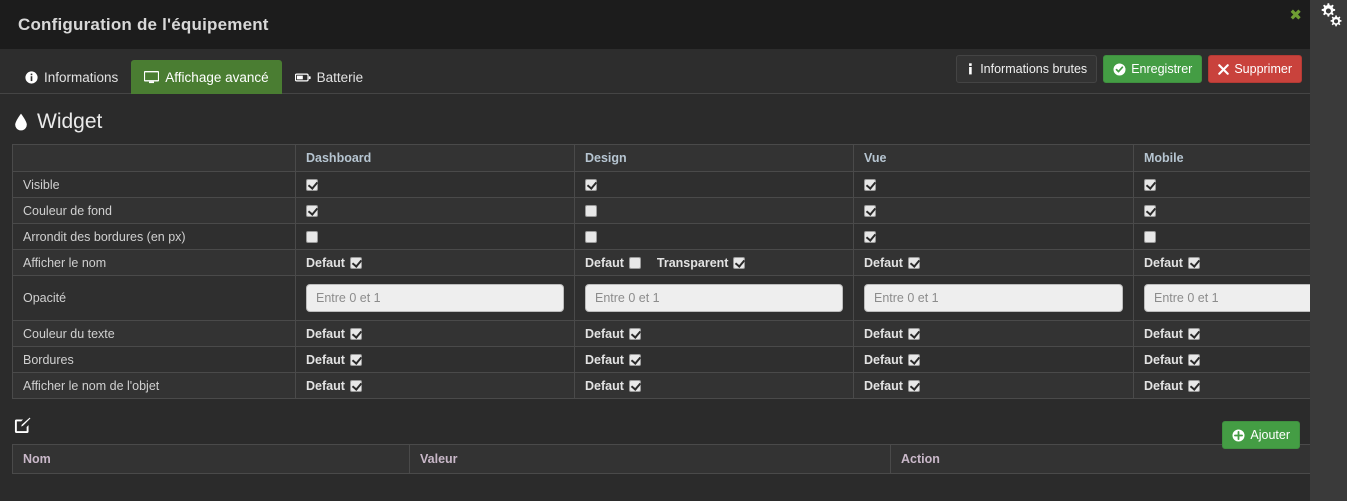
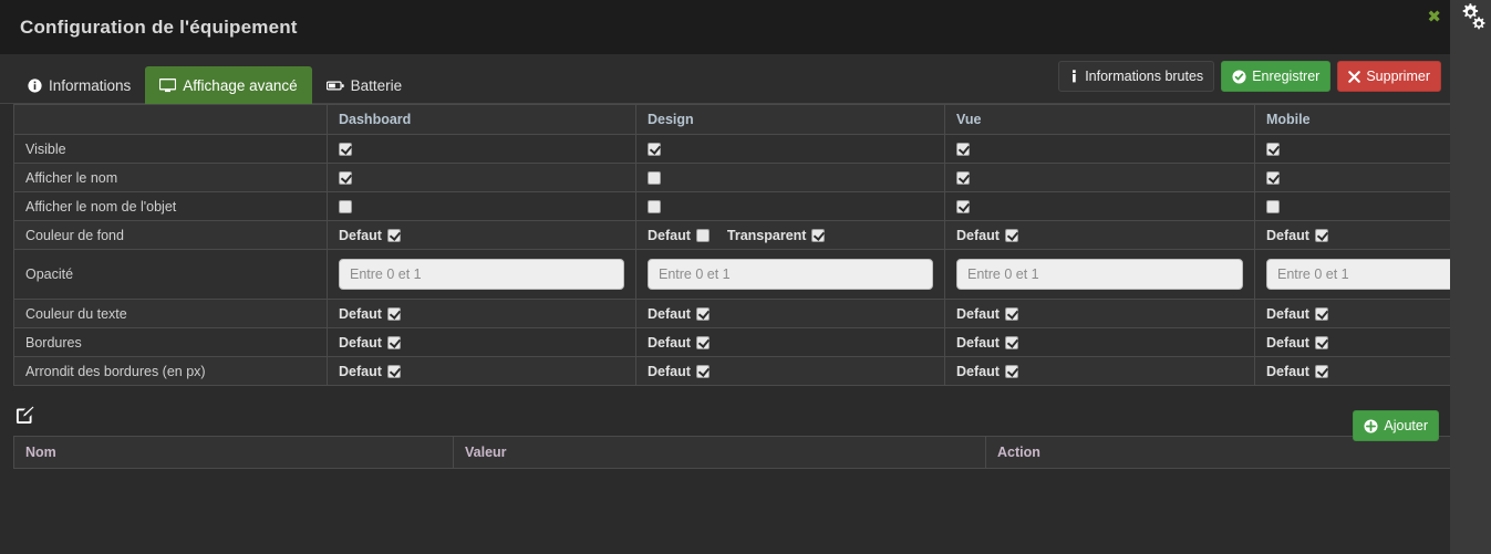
  Configuration de l'équipement
  ✖
  Informations
  Affichage avancé
  Batterie
  Informations brutes
  Enregistrer
  Supprimer
- Widget
  	Dashboard	Design	Vue	Mobile
  Visible
- Couleur de fond
+ Afficher le nom
- Arrondit des bordures (en px)
+ Afficher le nom de l'objet
- Afficher le nom	Defaut	Defaut Transparent	Defaut	Defaut
+ Couleur de fond	Defaut	Defaut Transparent	Defaut	Defaut
  Opacité	Entre 0 et 1	Entre 0 et 1	Entre 0 et 1	Entre 0 et 1
  Couleur du texte	Defaut	Defaut	Defaut	Defaut
  Bordures	Defaut	Defaut	Defaut	Defaut
- Afficher le nom de l'objet	Defaut	Defaut	Defaut	Defaut
+ Arrondit des bordures (en px)	Defaut	Defaut	Defaut	Defaut
  Ajouter
  Nom	Valeur	Action
